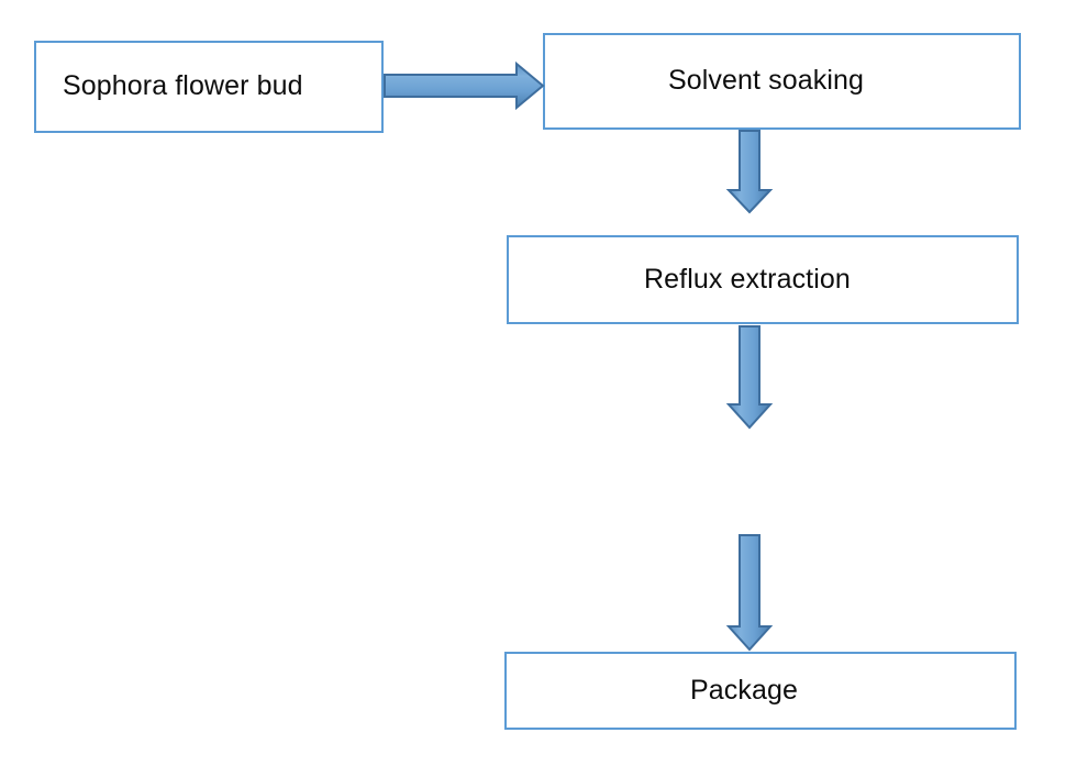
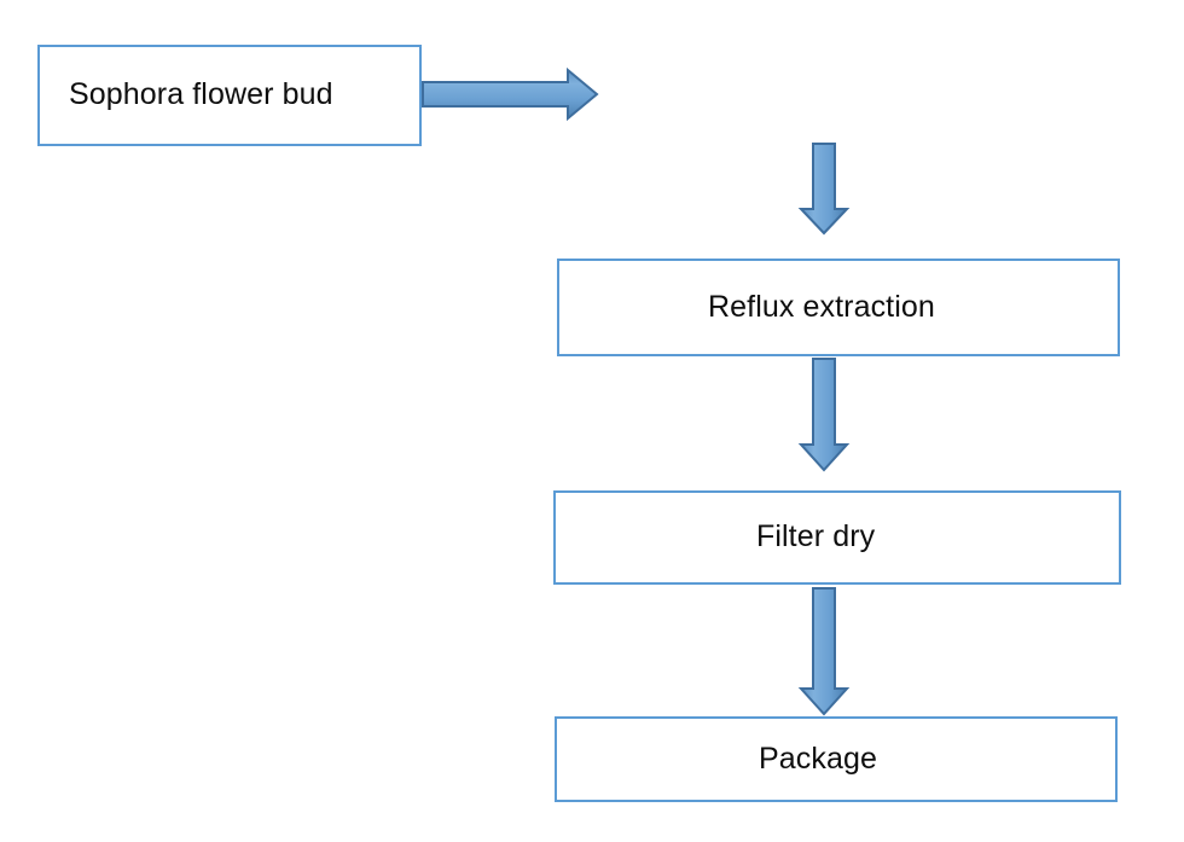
  Sophora flower bud
- Solvent soaking
  Reflux extraction
+ Filter dry
  Package
